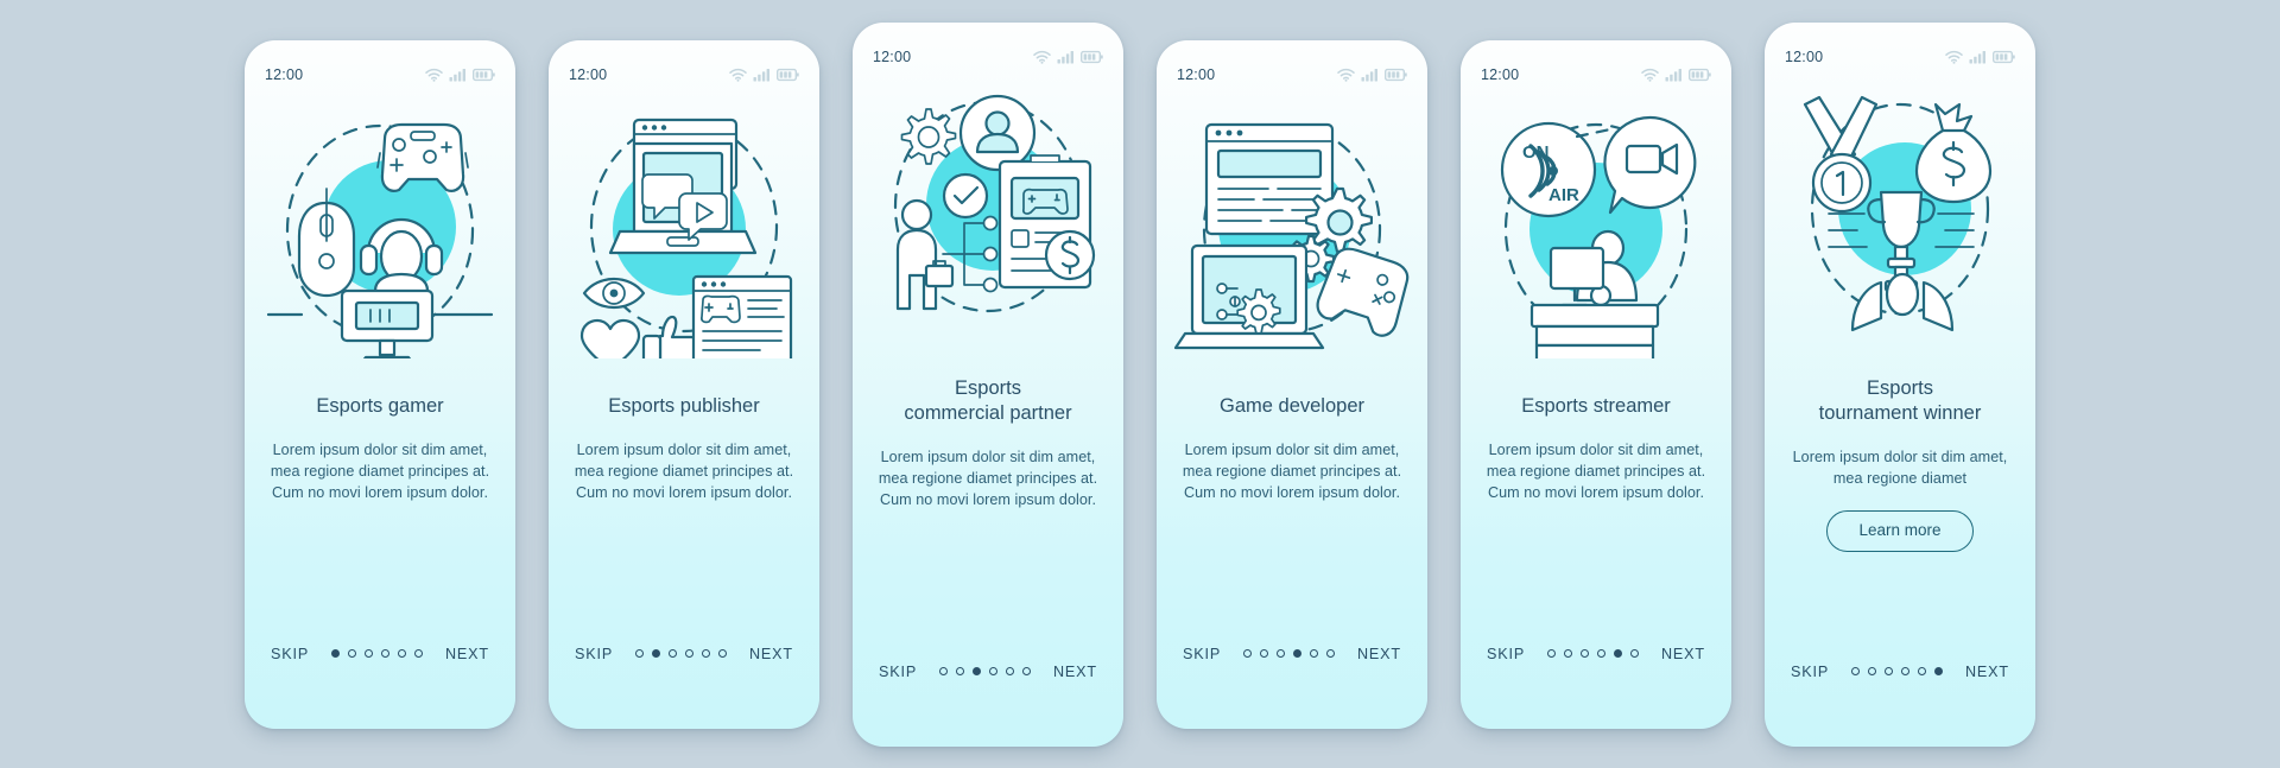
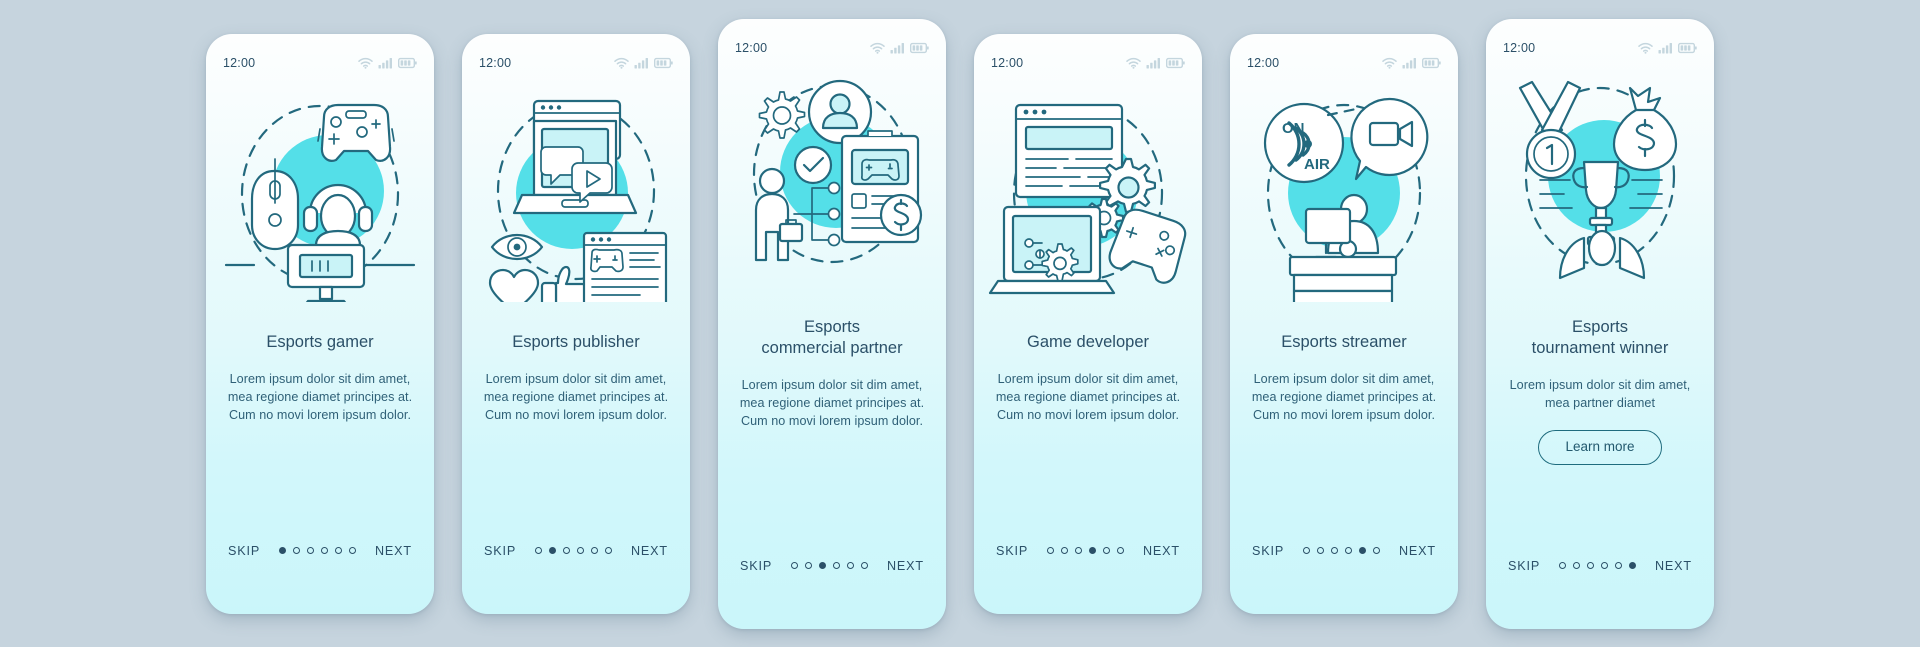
  12:00
  Esports gamer
  Lorem ipsum dolor sit dim amet, mea regione diamet principes at. Cum no movi lorem ipsum dolor.
  SKIP
  NEXT
  12:00
  Esports publisher
  Lorem ipsum dolor sit dim amet, mea regione diamet principes at. Cum no movi lorem ipsum dolor.
  SKIP
  NEXT
  12:00
  Esports
  commercial partner
  Lorem ipsum dolor sit dim amet, mea regione diamet principes at. Cum no movi lorem ipsum dolor.
  SKIP
  NEXT
  12:00
  Game developer
  Lorem ipsum dolor sit dim amet, mea regione diamet principes at. Cum no movi lorem ipsum dolor.
  SKIP
  NEXT
  12:00
  AIR
  Esports streamer
  Lorem ipsum dolor sit dim amet, mea regione diamet principes at. Cum no movi lorem ipsum dolor.
  SKIP
  NEXT
  12:00
  Esports
  tournament winner
- Lorem ipsum dolor sit dim amet, mea regione diamet
+ Lorem ipsum dolor sit dim amet, mea partner diamet
  Learn more
  SKIP
  NEXT
